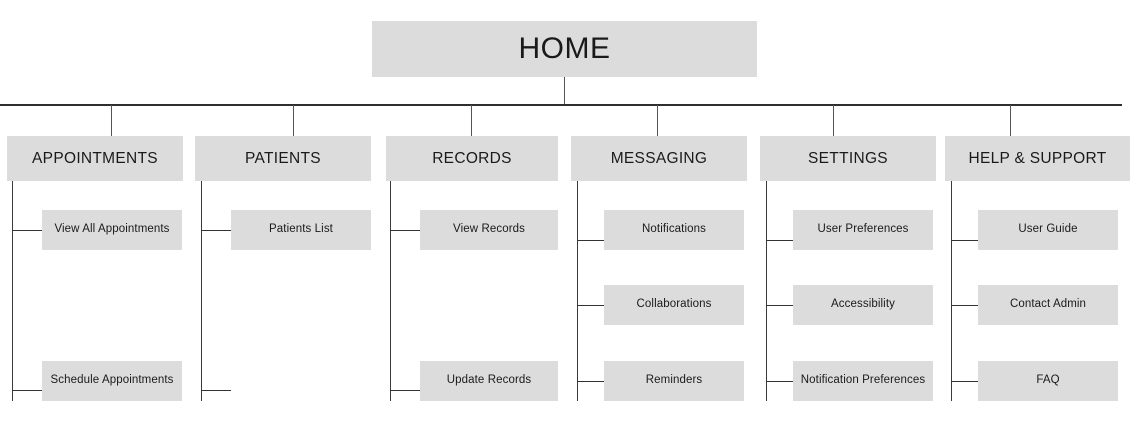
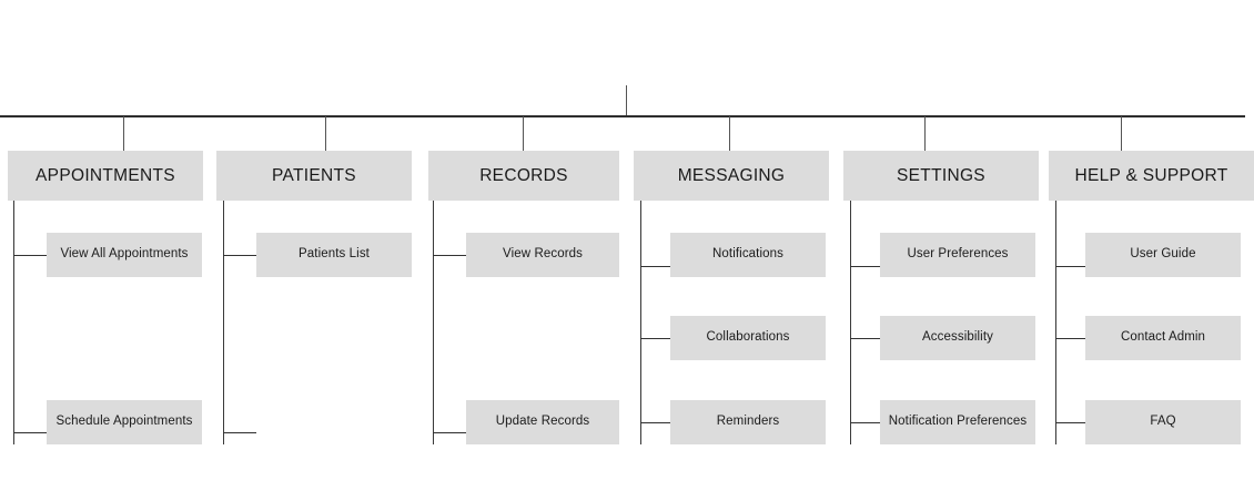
- HOME
  APPOINTMENTS
  View All Appointments
  Schedule Appointments
  PATIENTS
  Patients List
  RECORDS
  View Records
  Update Records
  MESSAGING
  Notifications
  Collaborations
  Reminders
  SETTINGS
  User Preferences
  Accessibility
  Notification Preferences
  HELP & SUPPORT
  User Guide
  Contact Admin
  FAQ
